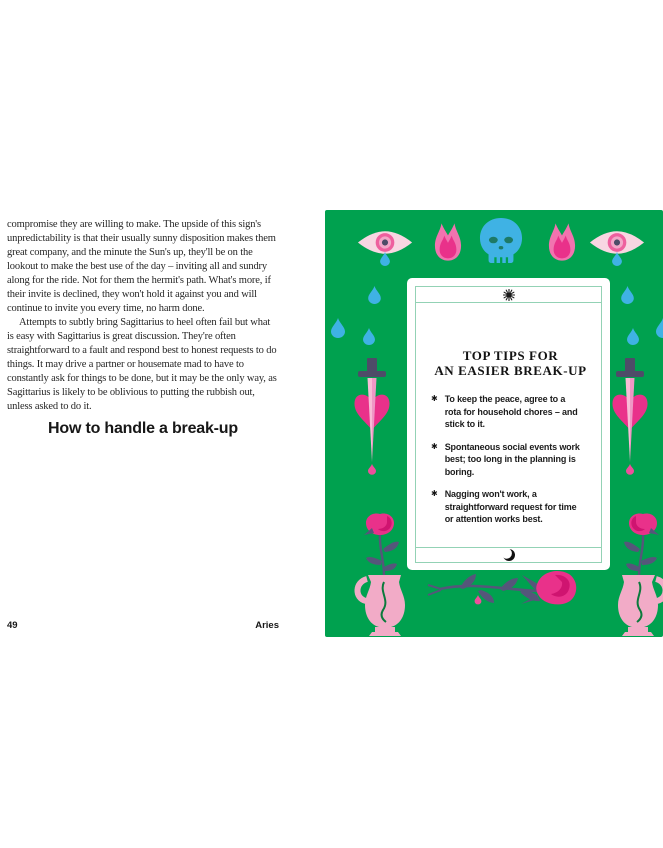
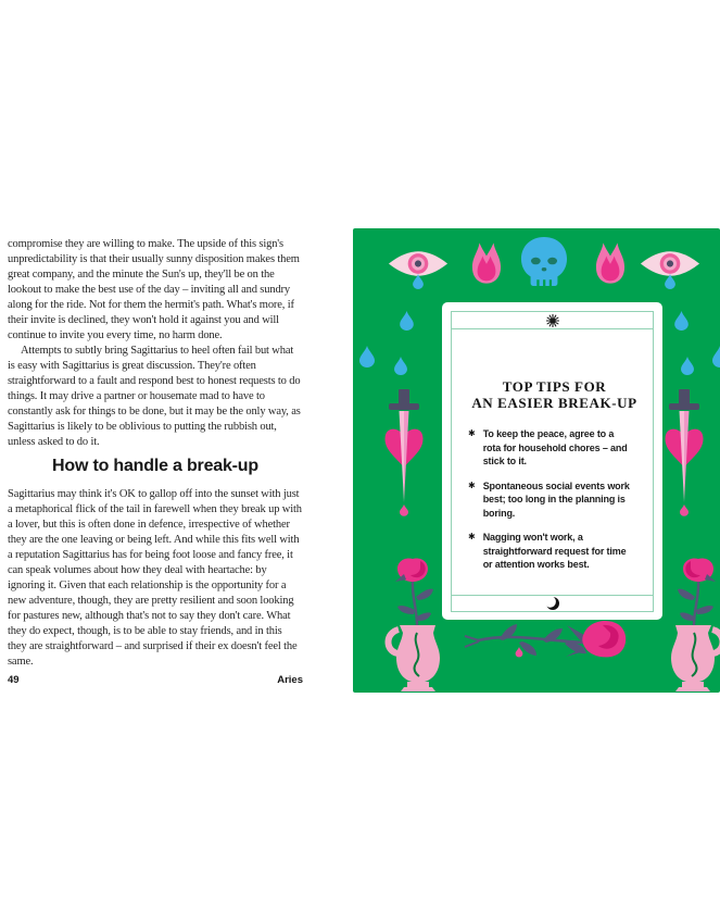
  compromise they are willing to make. The upside of this sign's unpredictability is that their usually sunny disposition makes them great company, and the minute the Sun's up, they'll be on the lookout to make the best use of the day – inviting all and sundry along for the ride. Not for them the hermit's path. What's more, if their invite is declined, they won't hold it against you and will continue to invite you every time, no harm done.
  Attempts to subtly bring Sagittarius to heel often fail but what is easy with Sagittarius is great discussion. They're often straightforward to a fault and respond best to honest requests to do things. It may drive a partner or housemate mad to have to constantly ask for things to be done, but it may be the only way, as Sagittarius is likely to be oblivious to putting the rubbish out, unless asked to do it.
  How to handle a break-up
+ Sagittarius may think it's OK to gallop off into the sunset with just a metaphorical flick of the tail in farewell when they break up with a lover, but this is often done in defence, irrespective of whether they are the one leaving or being left. And while this fits well with a reputation Sagittarius has for being foot loose and fancy free, it can speak volumes about how they deal with heartache: by ignoring it. Given that each relationship is the opportunity for a new adventure, though, they are pretty resilient and soon looking for pastures new, although that's not to say they don't care. What they do expect, though, is to be able to stay friends, and in this they are straightforward – and surprised if their ex doesn't feel the same.
  49
  Aries
  TOP TIPS FOR
  AN EASIER BREAK-UP
  ✱
  To keep the peace, agree to a
  rota for household chores – and
  stick to it.
  ✱
  Spontaneous social events work
  best; too long in the planning is
  boring.
  ✱
  Nagging won't work, a
  straightforward request for time
  or attention works best.
